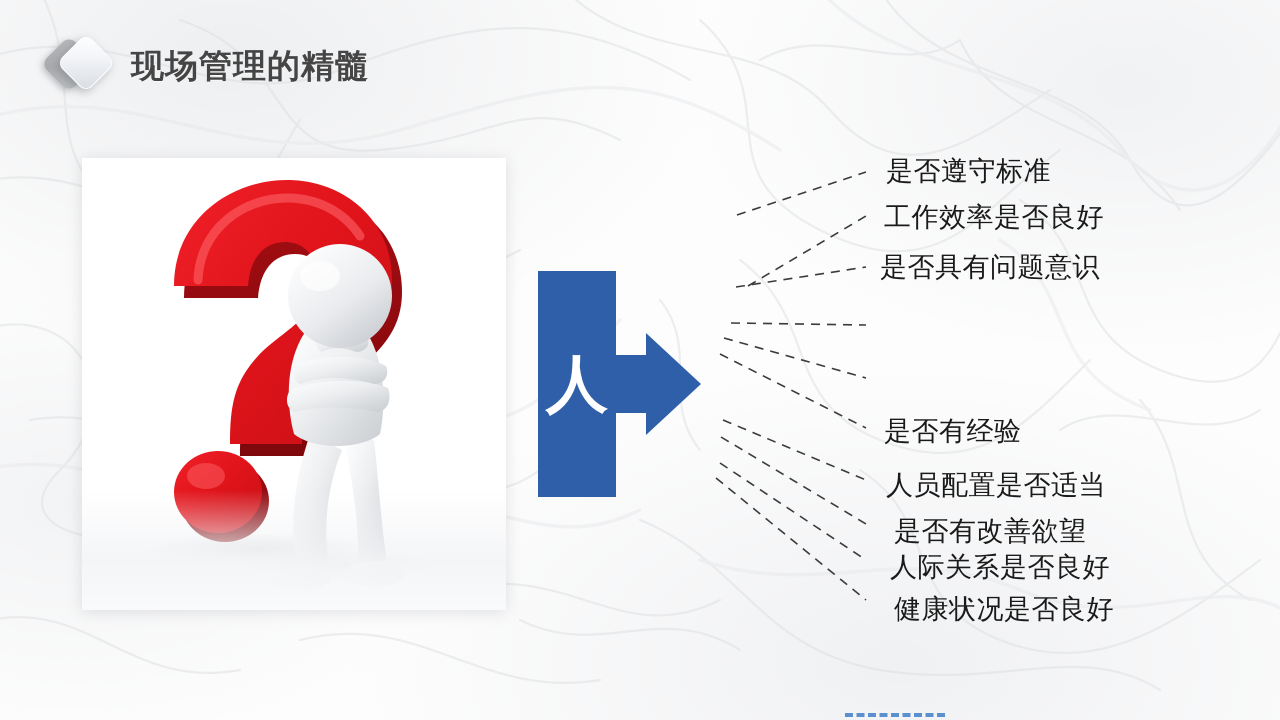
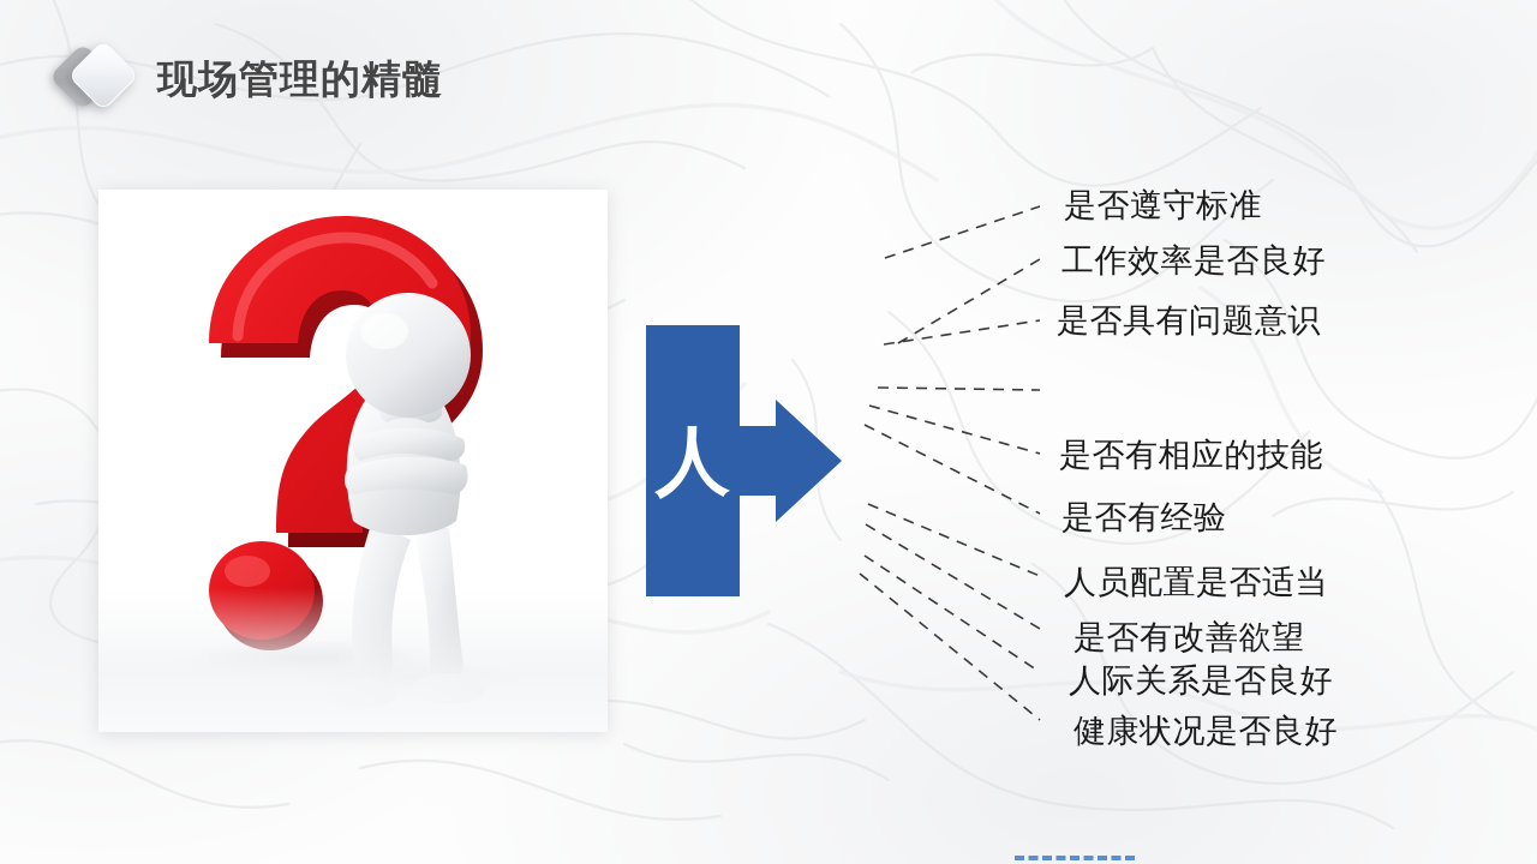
  现场管理的精髓
  人
  是否遵守标准
  工作效率是否良好
  是否具有问题意识
+ 是否有相应的技能
  是否有经验
  人员配置是否适当
  是否有改善欲望
  人际关系是否良好
  健康状况是否良好
